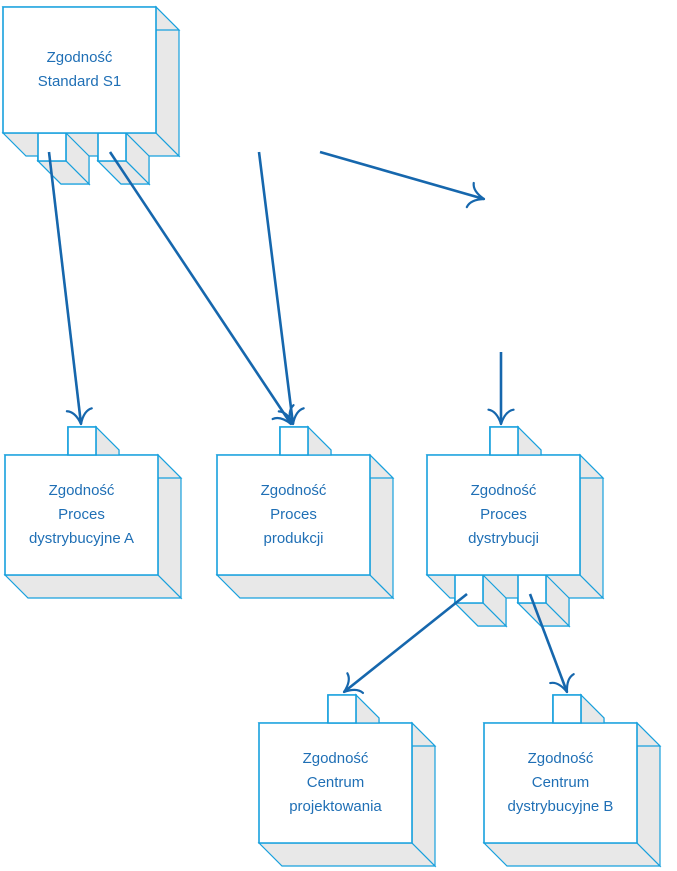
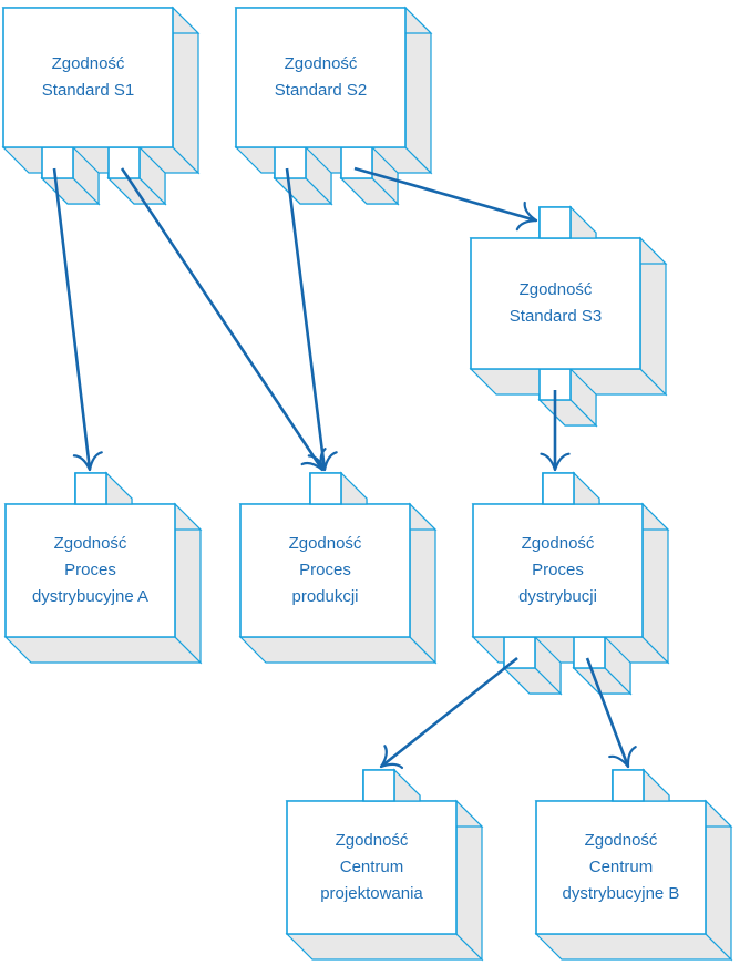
  Zgodność Standard S1
+ Zgodność Standard S2
+ Zgodność Standard S3
  Zgodność Proces dystrybucyjne A
  Zgodność Proces produkcji
  Zgodność Proces dystrybucji
  Zgodność Centrum projektowania
  Zgodność Centrum dystrybucyjne B
